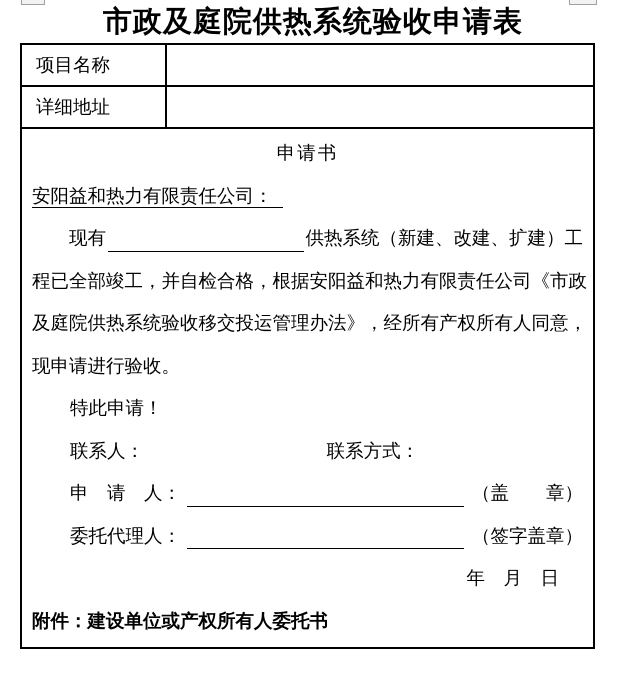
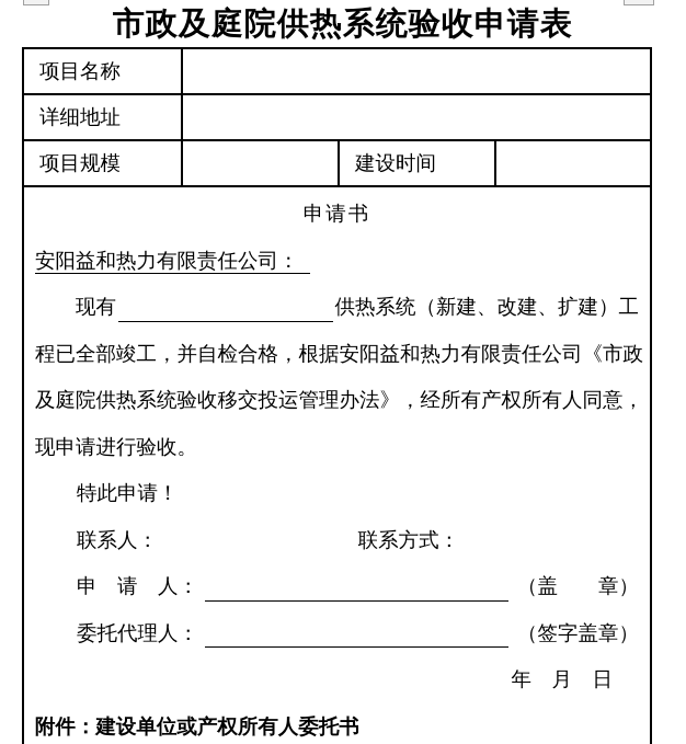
  市政及庭院供热系统验收申请表
  项目名称
  详细地址
+ 项目规模		建设时间
  申请书 安阳益和热力有限责任公司： 现有 供热系统（新建、改建、扩建）工 程已全部竣工，并自检合格，根据安阳益和热力有限责任公司《市政 及庭院供热系统验收移交投运管理办法》，经所有产权所有人同意， 现申请进行验收。 特此申请！ 联系人： 联系方式： 申 请 人： （盖 章） 委托代理人： （签字盖章） 年 月 日 附件：建设单位或产权所有人委托书
